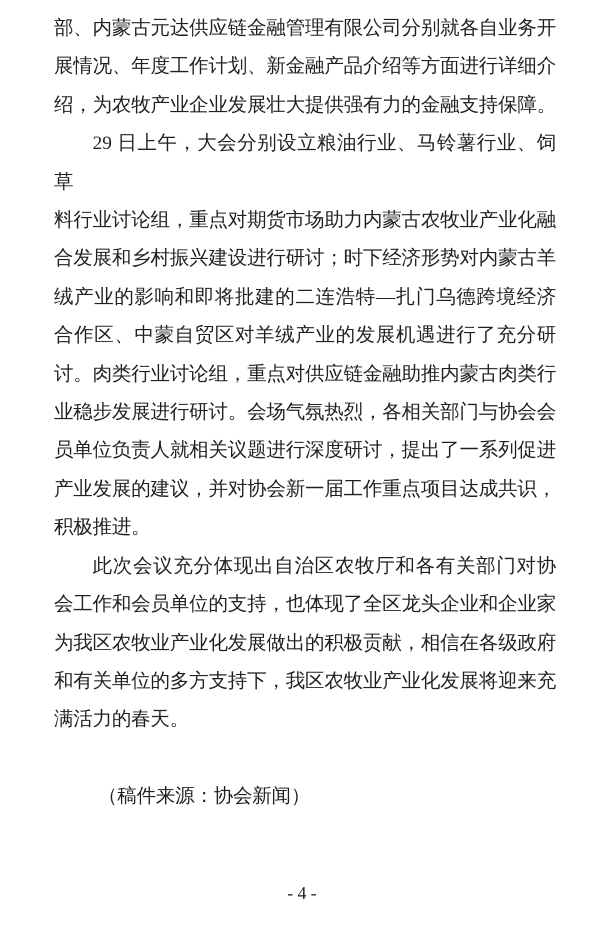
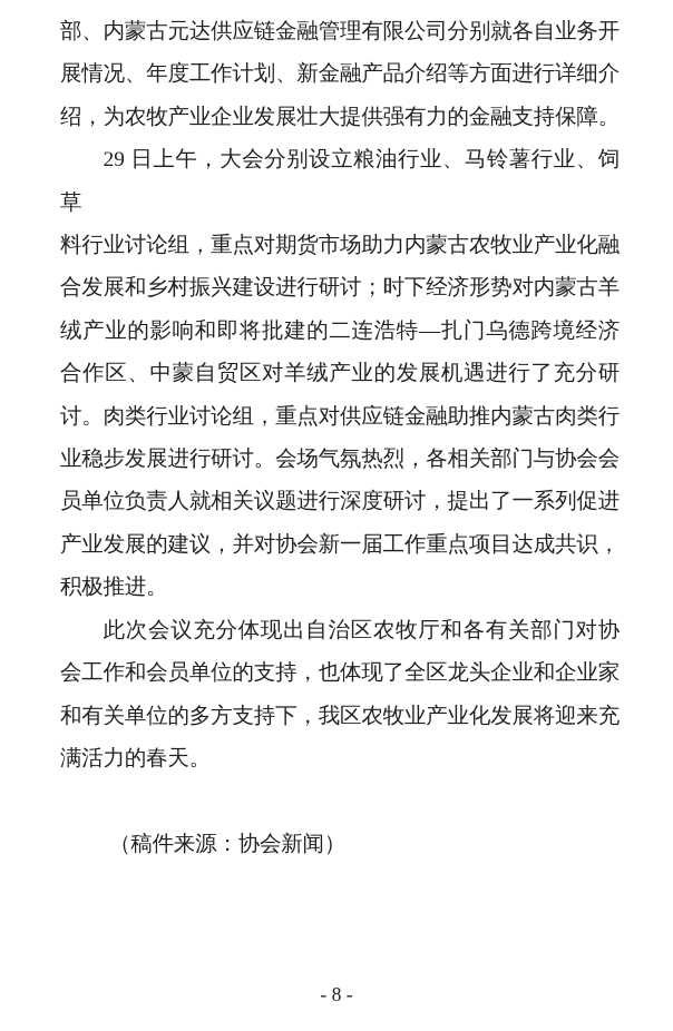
  部、内蒙古元达供应链金融管理有限公司分别就各自业务开
  展情况、年度工作计划、新金融产品介绍等方面进行详细介
  绍，为农牧产业企业发展壮大提供强有力的金融支持保障。
  29 日上午，大会分别设立粮油行业、马铃薯行业、饲草
  料行业讨论组，重点对期货市场助力内蒙古农牧业产业化融
  合发展和乡村振兴建设进行研讨；时下经济形势对内蒙古羊
  绒产业的影响和即将批建的二连浩特—扎门乌德跨境经济
  合作区、中蒙自贸区对羊绒产业的发展机遇进行了充分研
  讨。肉类行业讨论组，重点对供应链金融助推内蒙古肉类行
  业稳步发展进行研讨。会场气氛热烈，各相关部门与协会会
  员单位负责人就相关议题进行深度研讨，提出了一系列促进
  产业发展的建议，并对协会新一届工作重点项目达成共识，
  积极推进。
  此次会议充分体现出自治区农牧厅和各有关部门对协
  会工作和会员单位的支持，也体现了全区龙头企业和企业家
- 为我区农牧业产业化发展做出的积极贡献，相信在各级政府
  和有关单位的多方支持下，我区农牧业产业化发展将迎来充
  满活力的春天。
  （稿件来源：协会新闻）
- - 4 -
+ - 8 -
